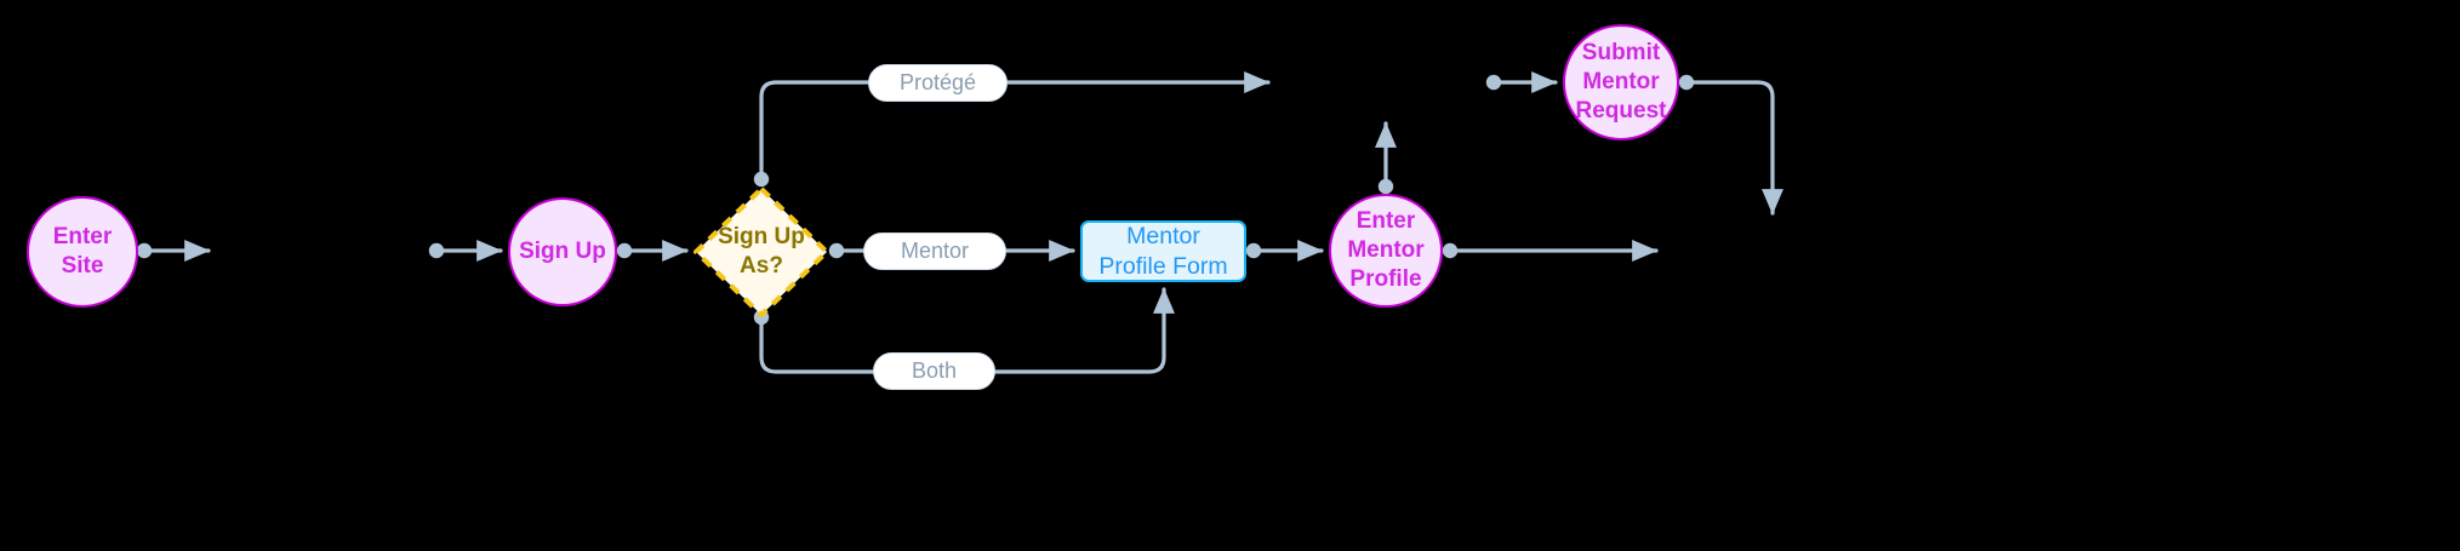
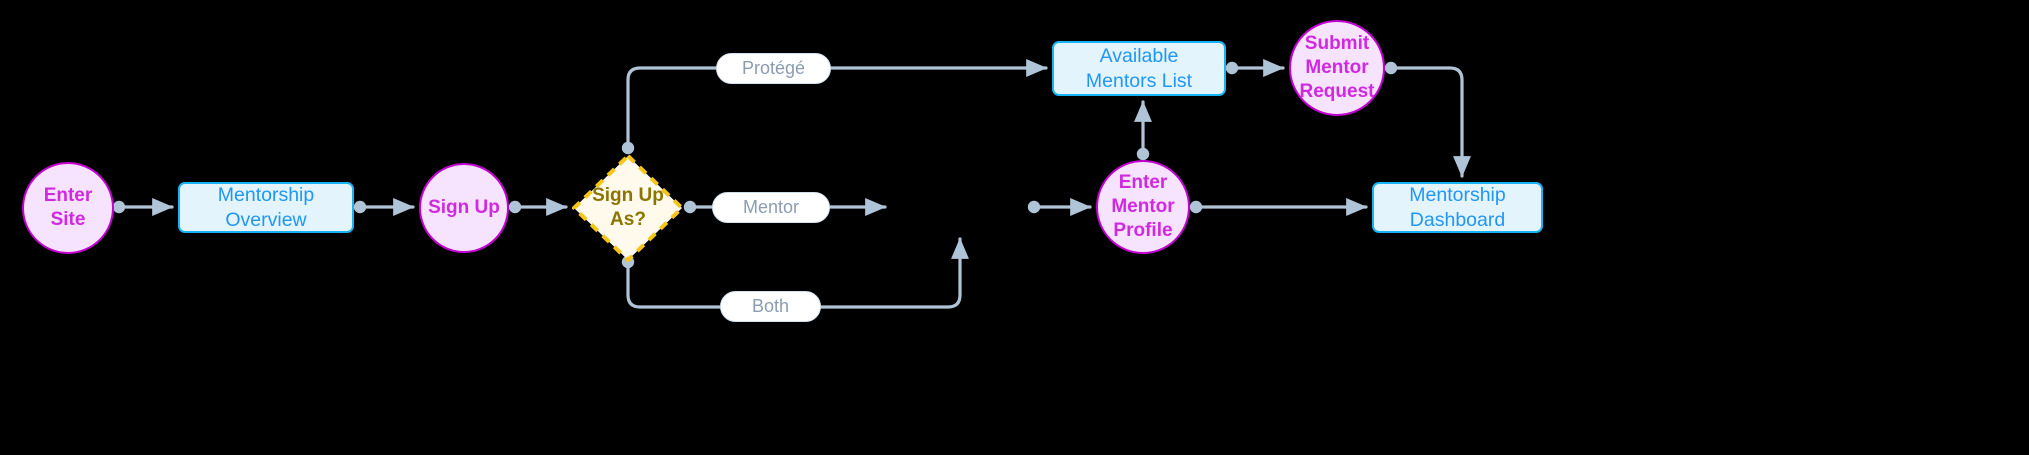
  Enter
  Site
+ Mentorship Overview
  Sign Up
  Sign Up
  As?
+ Available Mentors List
  Submit
  Mentor
  Request
- Mentor Profile Form
  Enter
  Mentor
  Profile
+ Mentorship Dashboard
  Protégé
  Mentor
  Both
